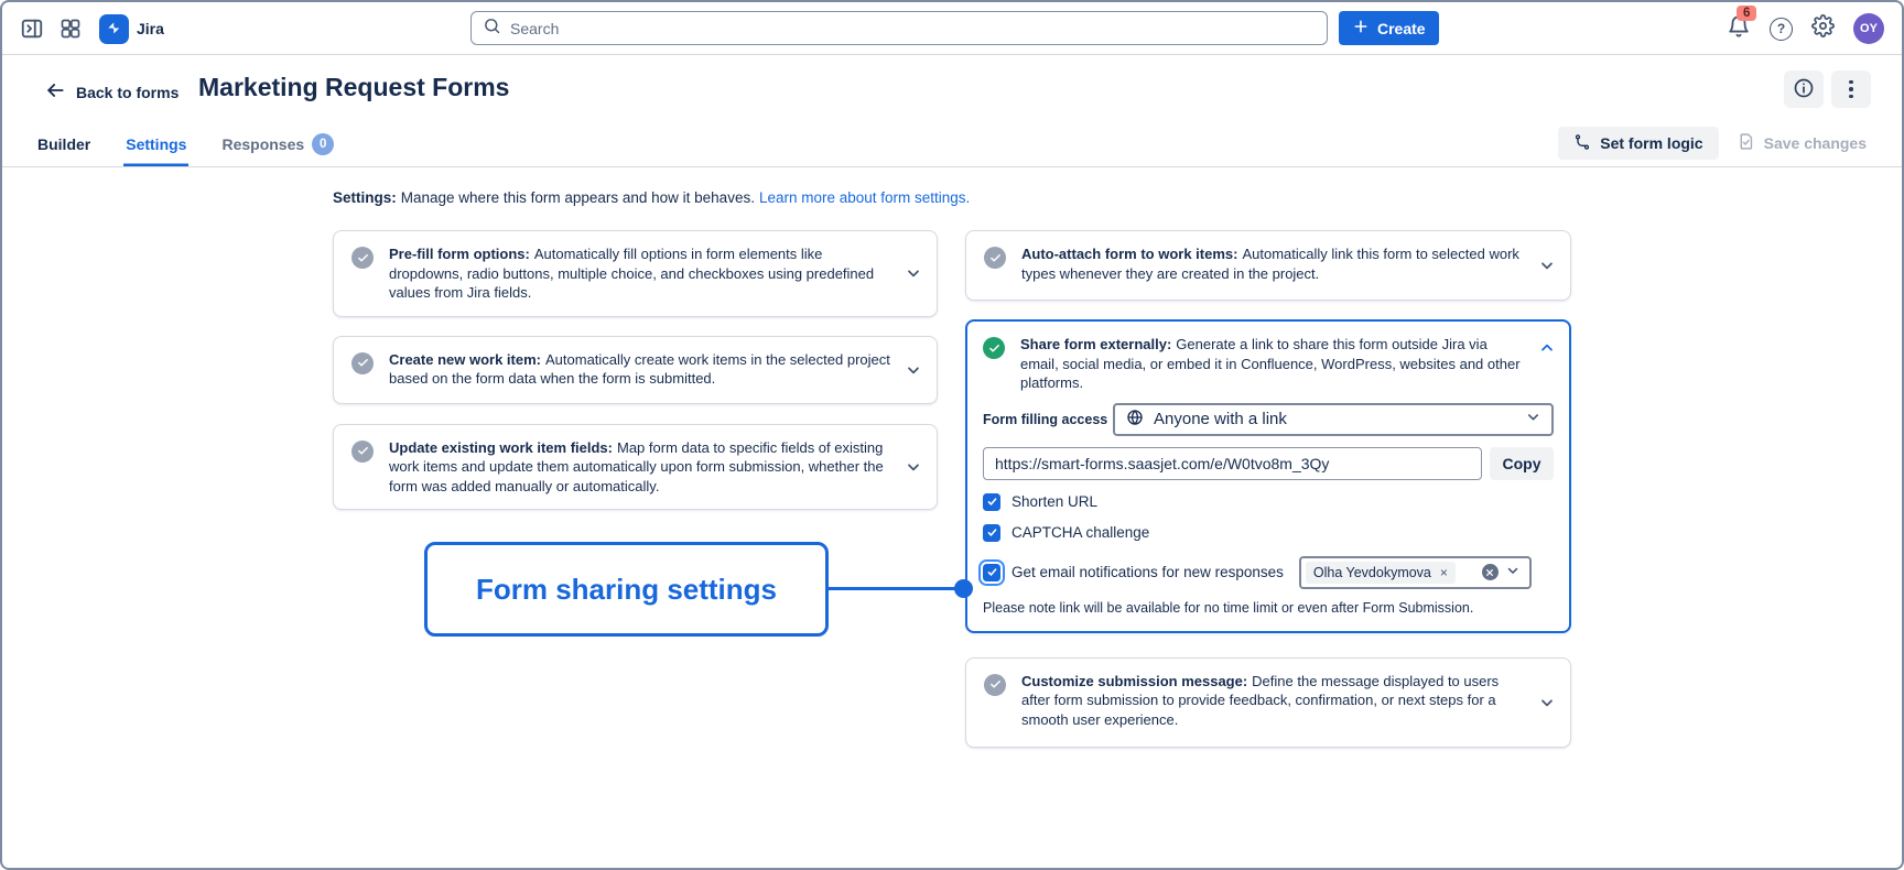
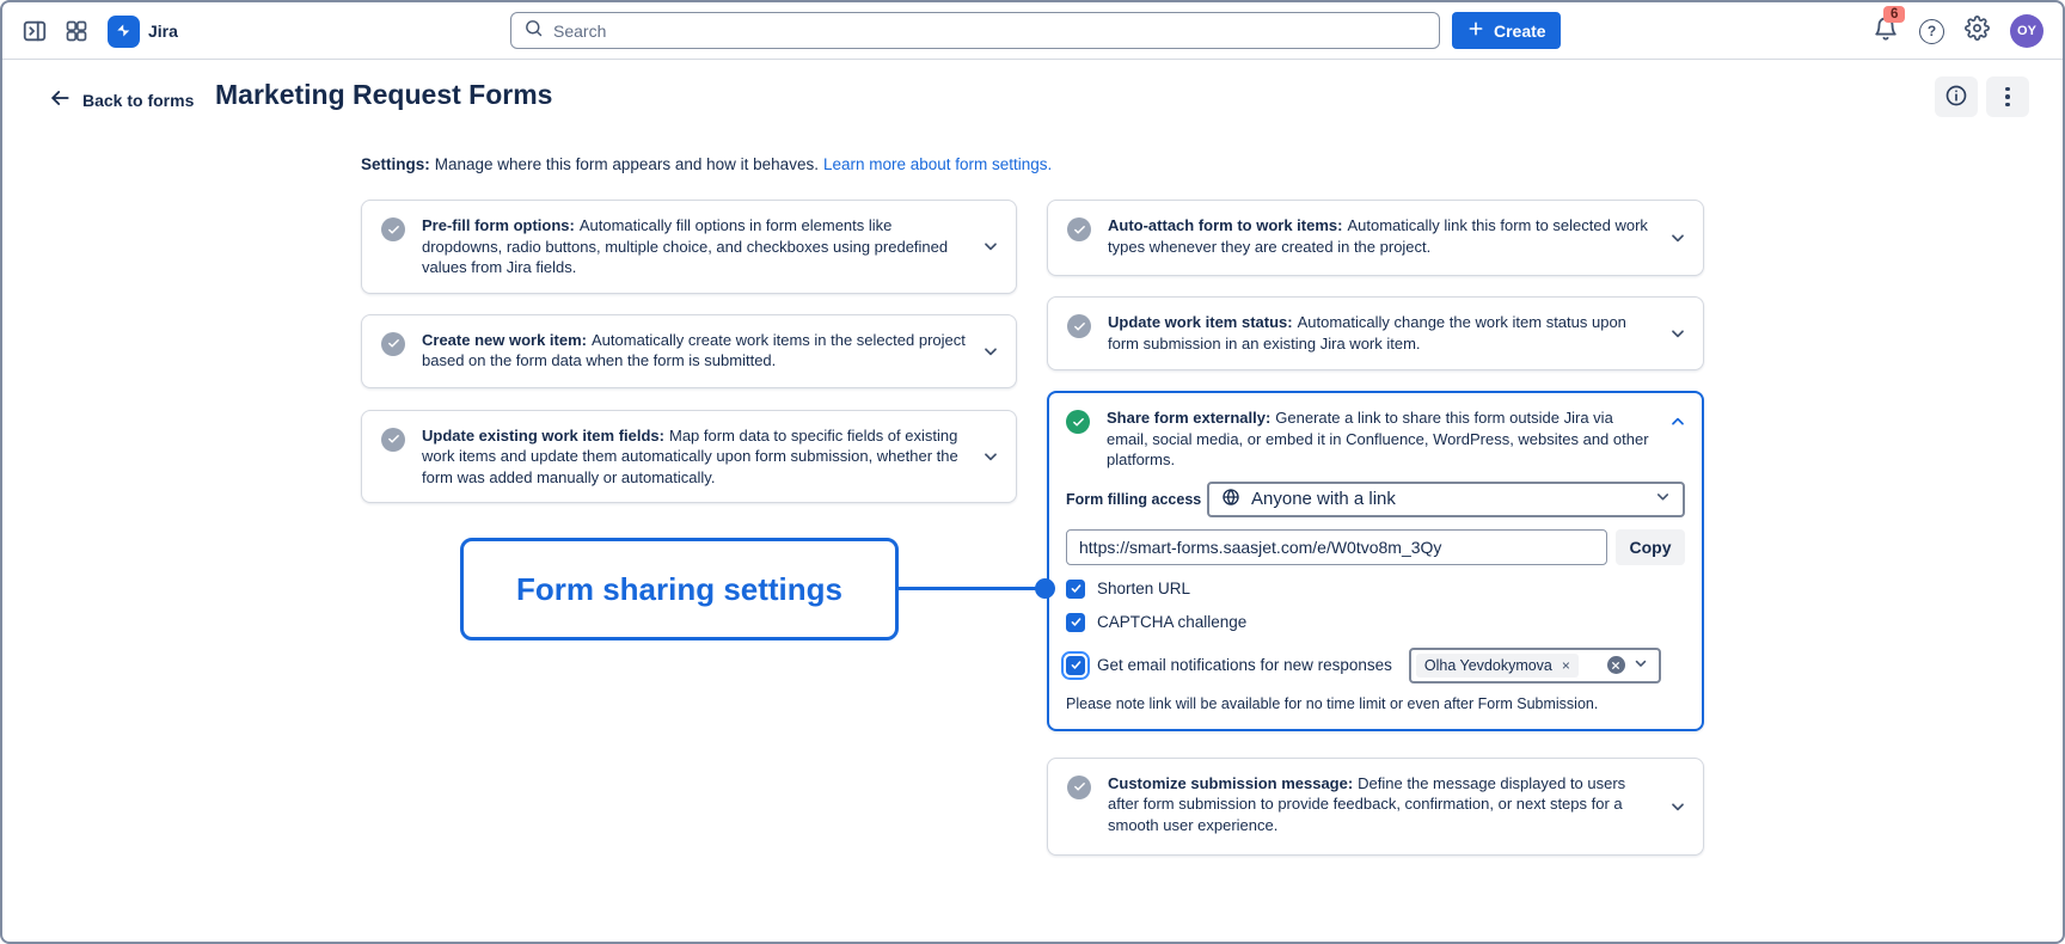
  Jira
  Search
  Create
  6
  ?
  OY
  Back to forms
  Marketing Request Forms
- Builder
- Settings
- Responses
- 0
- Set form logic
- Save changes
  Settings: Manage where this form appears and how it behaves. Learn more about form settings.
  Pre-fill form options: Automatically fill options in form elements like dropdowns, radio buttons, multiple choice, and checkboxes using predefined values from Jira fields.
  Create new work item: Automatically create work items in the selected project based on the form data when the form is submitted.
  Update existing work item fields: Map form data to specific fields of existing work items and update them automatically upon form submission, whether the form was added manually or automatically.
  Auto-attach form to work items: Automatically link this form to selected work types whenever they are created in the project.
+ Update work item status: Automatically change the work item status upon form submission in an existing Jira work item.
  Share form externally: Generate a link to share this form outside Jira via email, social media, or embed it in Confluence, WordPress, websites and other platforms.
  Form filling access
  Anyone with a link
  https://smart-forms.saasjet.com/e/W0tvo8m_3Qy
  Copy
  Shorten URL
  CAPTCHA challenge
  Get email notifications for new responses
  Olha Yevdokymova
  ×
  Please note link will be available for no time limit or even after Form Submission.
  Customize submission message: Define the message displayed to users after form submission to provide feedback, confirmation, or next steps for a smooth user experience.
  Form sharing settings
